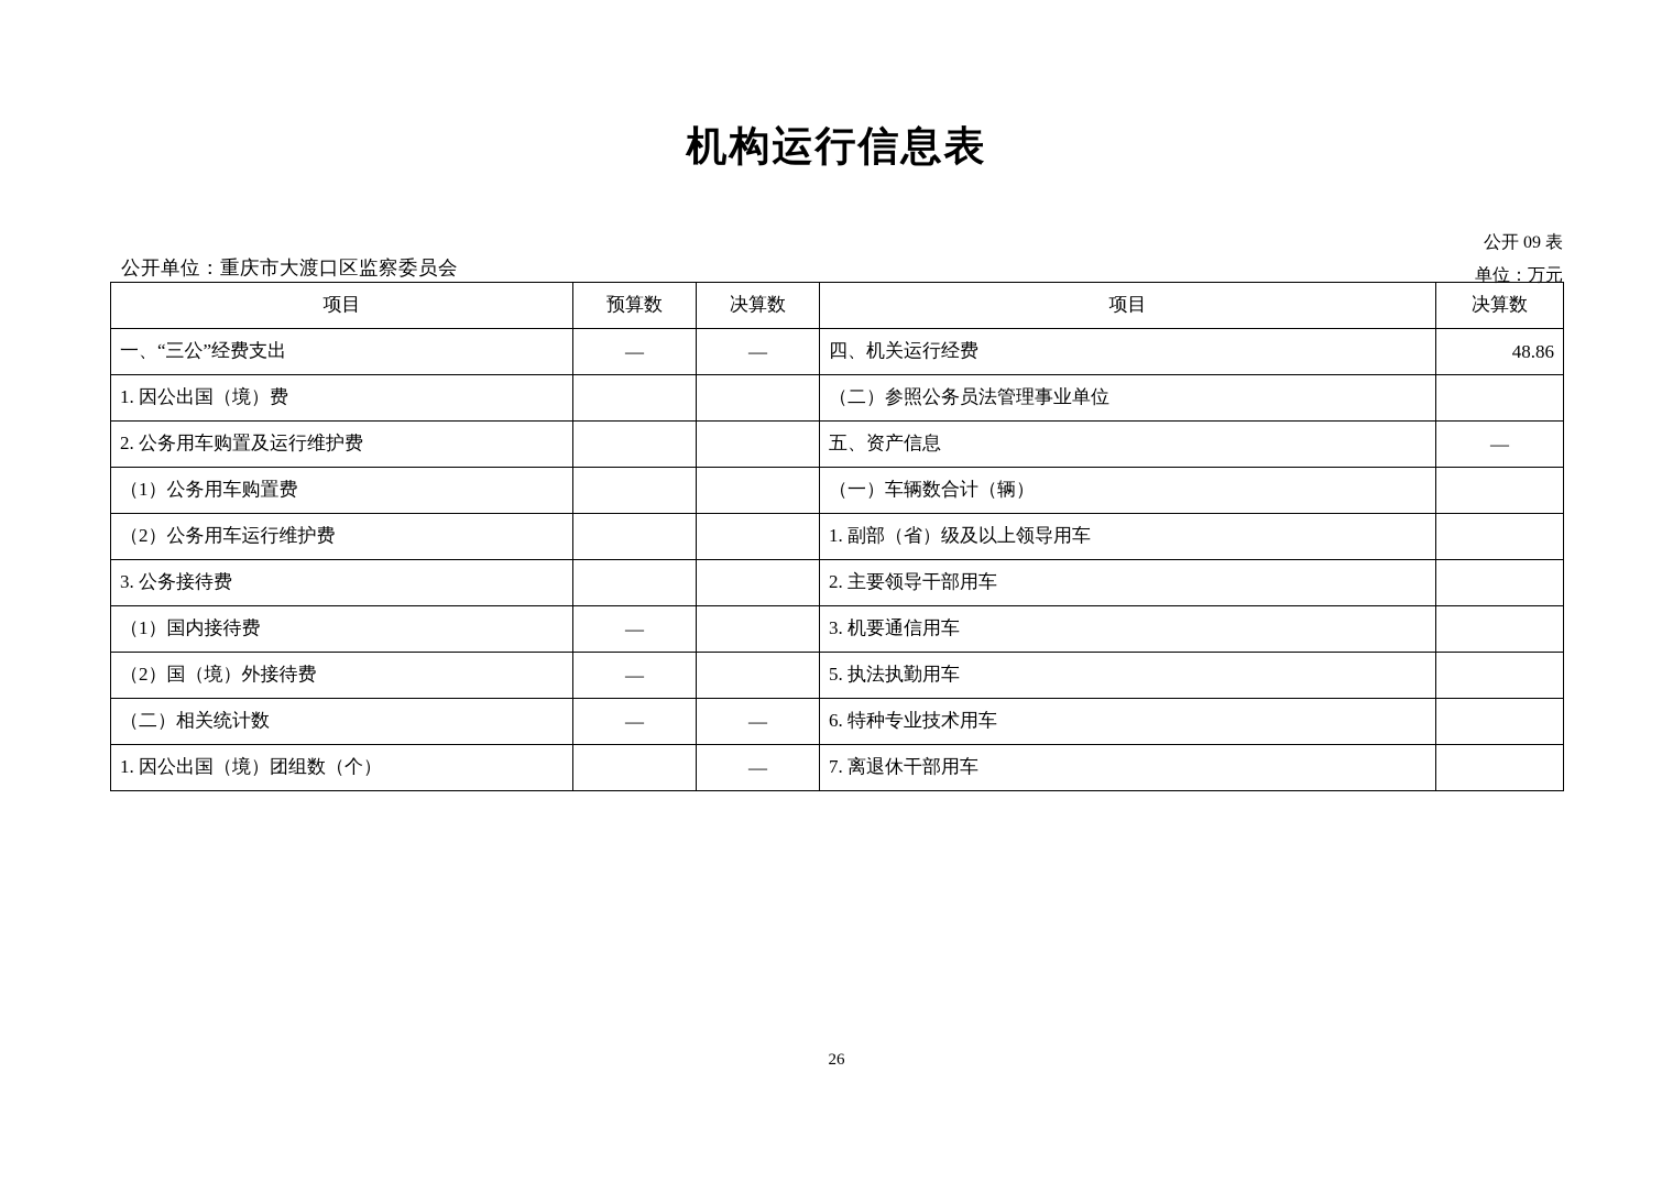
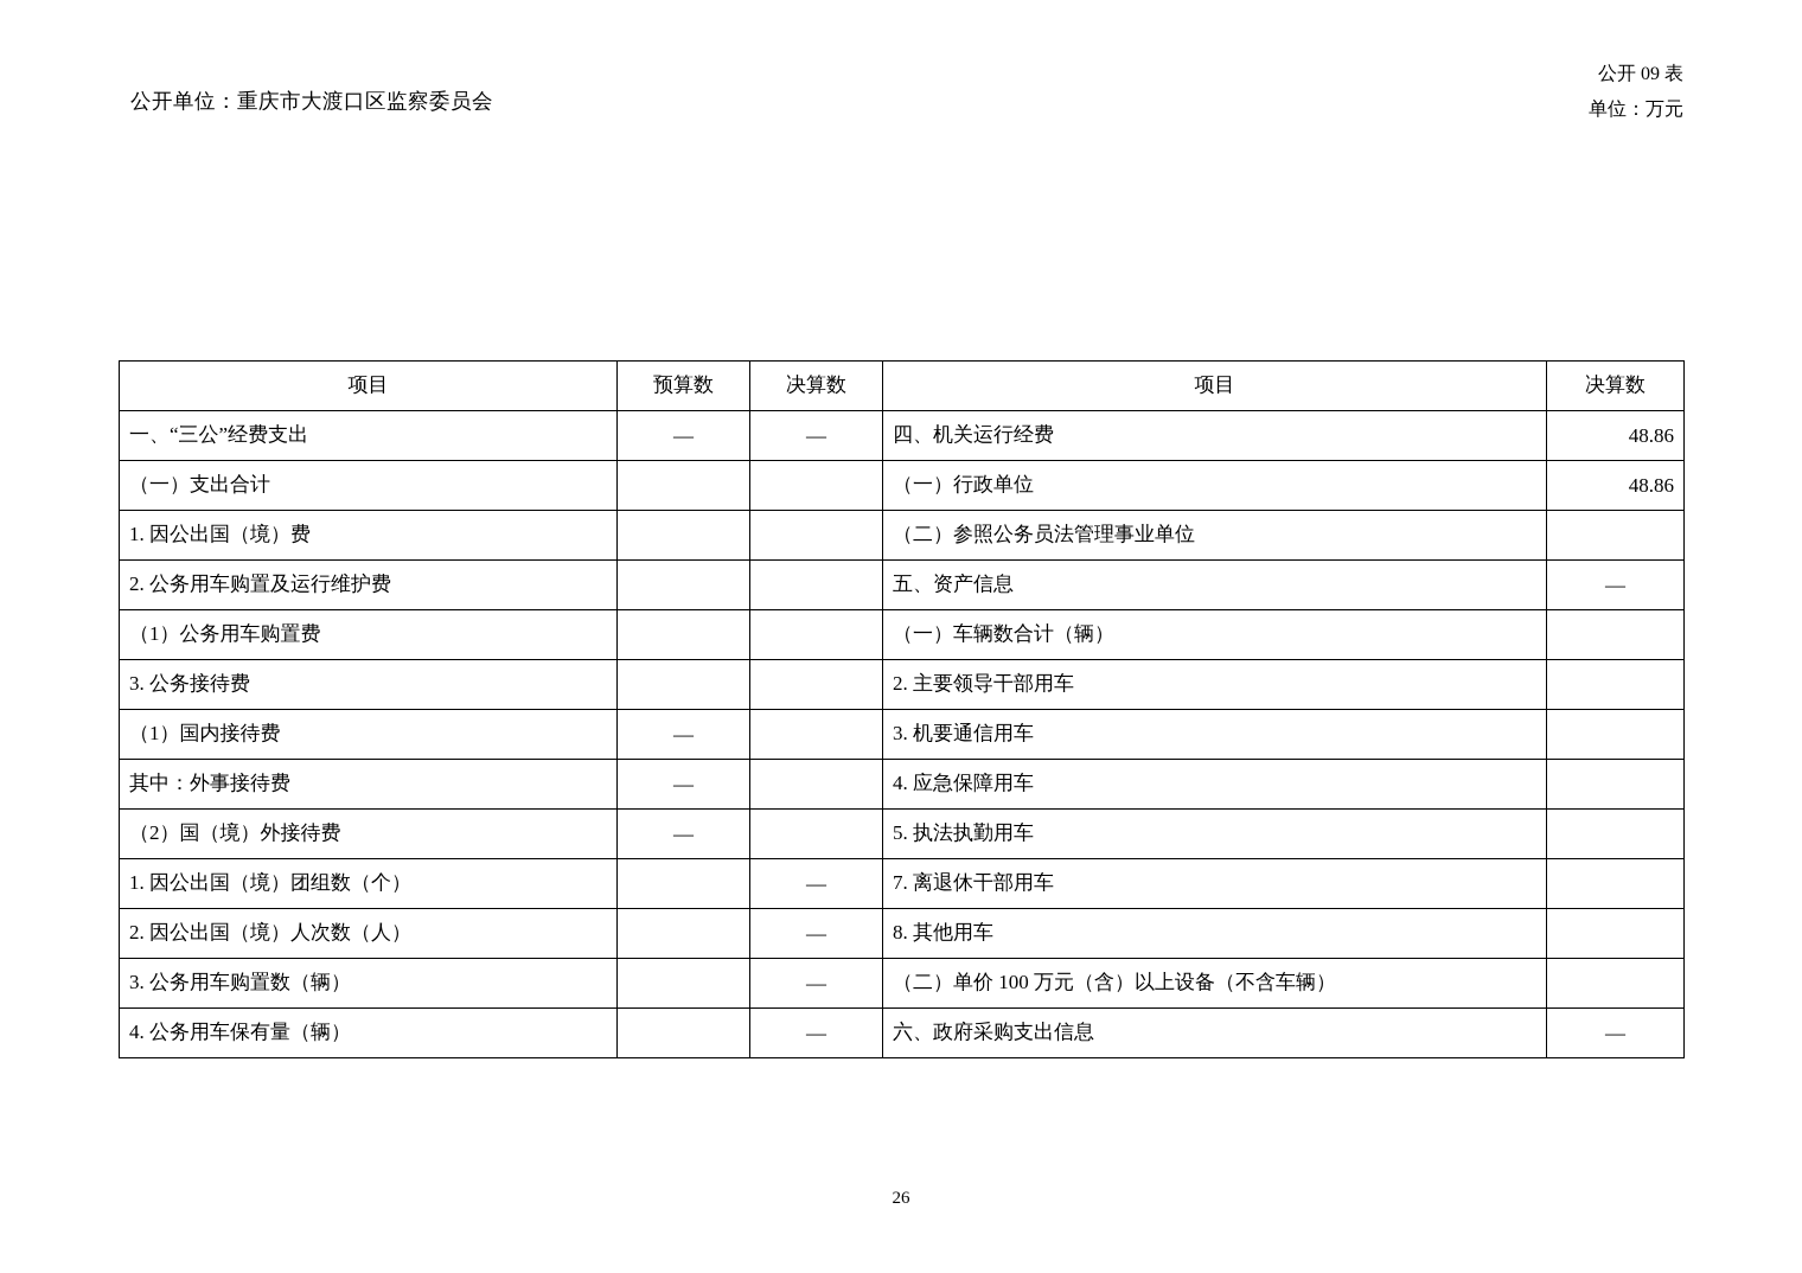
- 机构运行信息表
  公开单位：重庆市大渡口区监察委员会
  公开 09 表
  单位：万元
  项目	预算数	决算数	项目	决算数
  一、“三公”经费支出	—	—	四、机关运行经费	48.86
+ （一）支出合计			（一）行政单位	48.86
  1. 因公出国（境）费			（二）参照公务员法管理事业单位
  2. 公务用车购置及运行维护费			五、资产信息	—
  （1）公务用车购置费			（一）车辆数合计（辆）
- （2）公务用车运行维护费			1. 副部（省）级及以上领导用车
  3. 公务接待费			2. 主要领导干部用车
  （1）国内接待费	—		3. 机要通信用车
+ 其中：外事接待费	—		4. 应急保障用车
  （2）国（境）外接待费	—		5. 执法执勤用车
- （二）相关统计数	—	—	6. 特种专业技术用车
  1. 因公出国（境）团组数（个）		—	7. 离退休干部用车
+ 2. 因公出国（境）人次数（人）		—	8. 其他用车
+ 3. 公务用车购置数（辆）		—	（二）单价 100 万元（含）以上设备（不含车辆）
+ 4. 公务用车保有量（辆）		—	六、政府采购支出信息	—
  26
